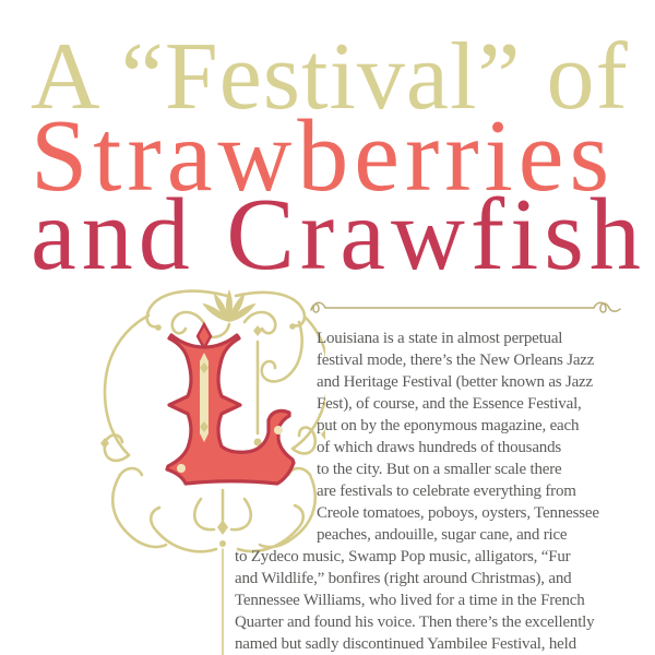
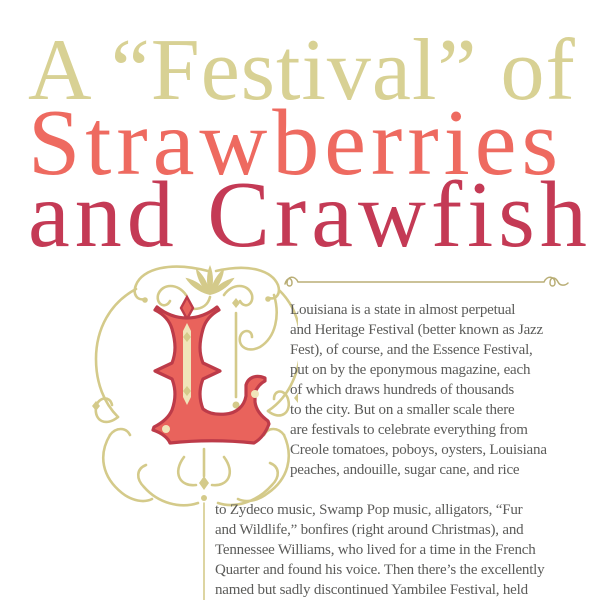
  A “Festival” of
  Strawberries
  and Crawfish
  Louisiana is a state in almost perpetual
- festival mode, there’s the New Orleans Jazz
  and Heritage Festival (better known as Jazz
  Fest), of course, and the Essence Festival,
  put on by the eponymous magazine, each
  of which draws hundreds of thousands
  to the city. But on a smaller scale there
  are festivals to celebrate everything from
- Creole tomatoes, poboys, oysters, Tennessee
+ Creole tomatoes, poboys, oysters, Louisiana
  peaches, andouille, sugar cane, and rice
  to Zydeco music, Swamp Pop music, alligators, “Fur
  and Wildlife,” bonfires (right around Christmas), and
  Tennessee Williams, who lived for a time in the French
  Quarter and found his voice. Then there’s the excellently
  named but sadly discontinued Yambilee Festival, held
